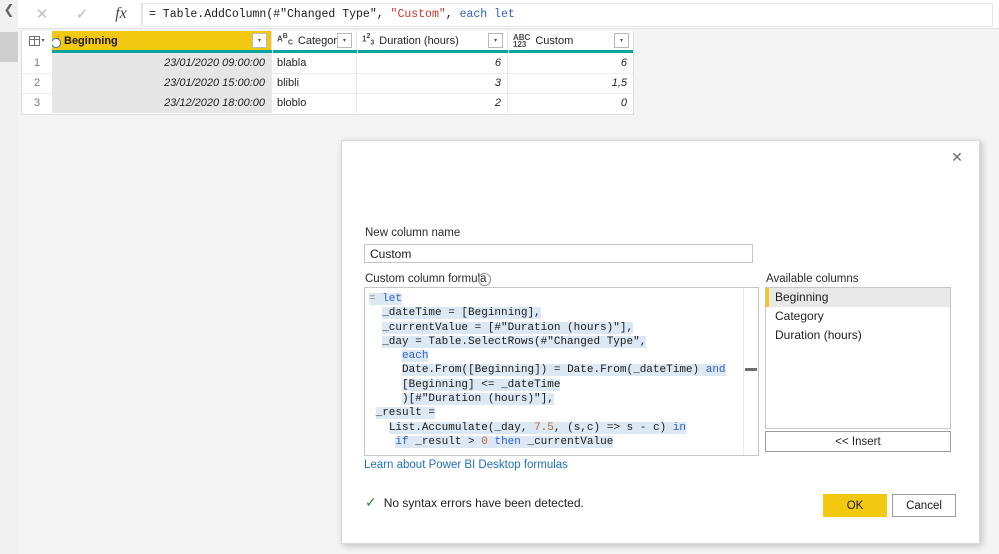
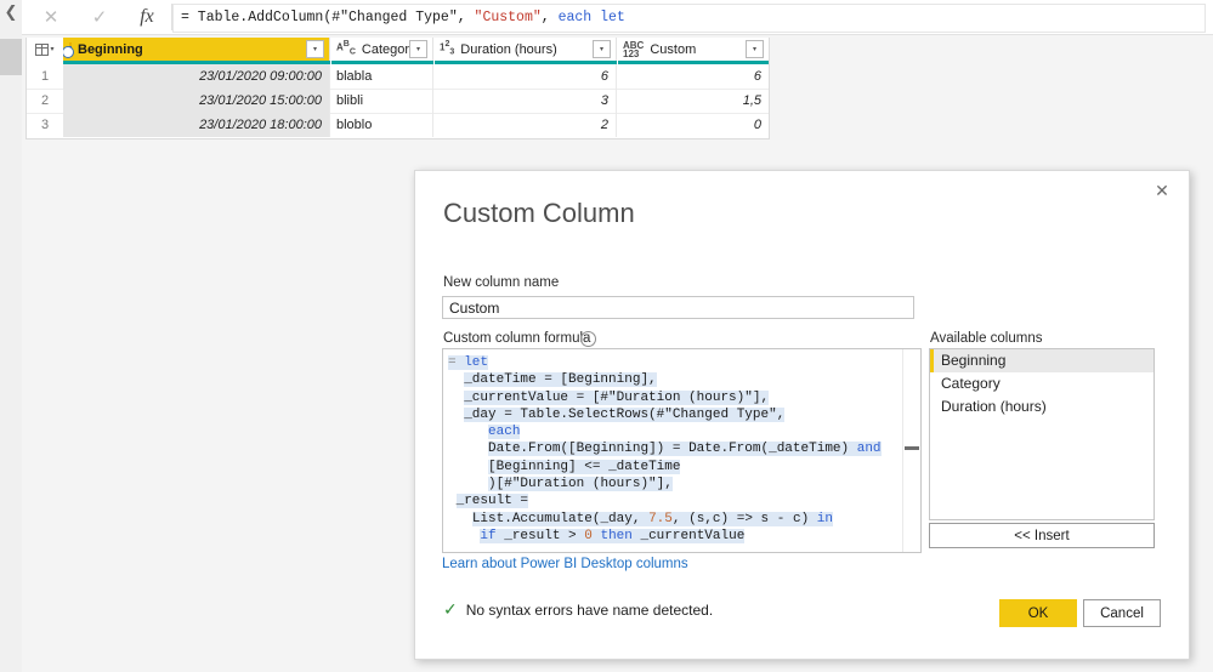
  ❮
  ✕
  ✓
  fx
  = Table.AddColumn(#"Changed Type", "Custom", each let
  Beginning
  Categor
  Duration (hours)
  ABC
  123
  Custom
  1
  23/01/2020 09:00:00
  blabla
  6
  6
  2
  23/01/2020 15:00:00
  blibli
  3
  1,5
  3
- 23/12/2020 18:00:00
+ 23/01/2020 18:00:00
  bloblo
  2
  0
  ✕
+ Custom Column
  New column name
  Custom
  Custom column formula
  i
  = let
  _dateTime = [Beginning],
  _currentValue = [#"Duration (hours)"],
  _day = Table.SelectRows(#"Changed Type",
  each
  Date.From([Beginning]) = Date.From(_dateTime) and
  [Beginning] <= _dateTime
  )[#"Duration (hours)"],
  _result =
  List.Accumulate(_day, 7.5, (s,c) => s - c) in
  if _result > 0 then _currentValue
- Learn about Power BI Desktop formulas
+ Learn about Power BI Desktop columns
  Available columns
  Beginning
  Category
  Duration (hours)
  << Insert
  ✓
- No syntax errors have been detected.
+ No syntax errors have name detected.
  OK
  Cancel
